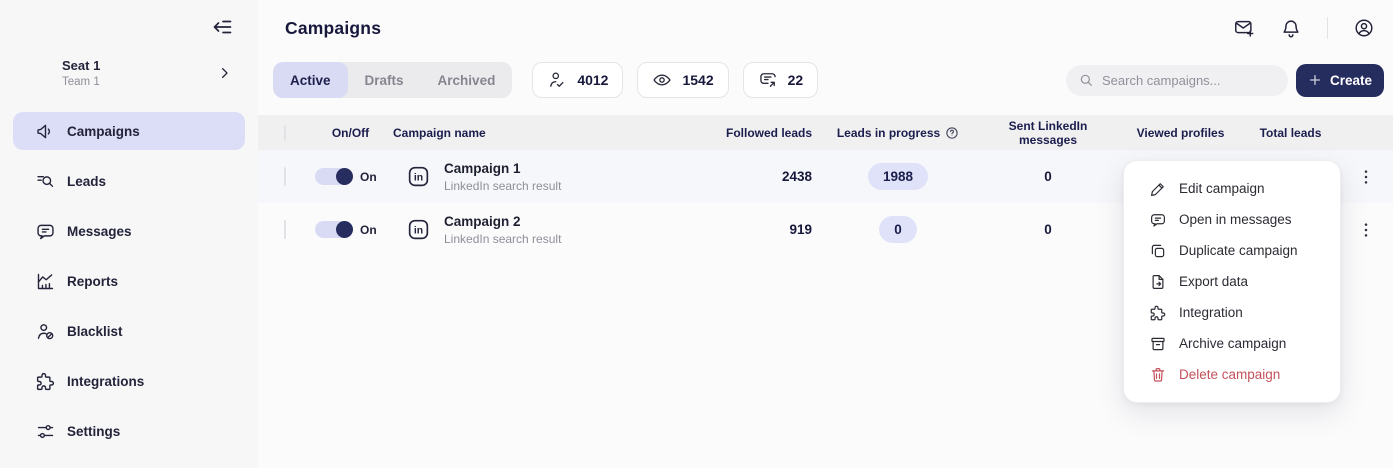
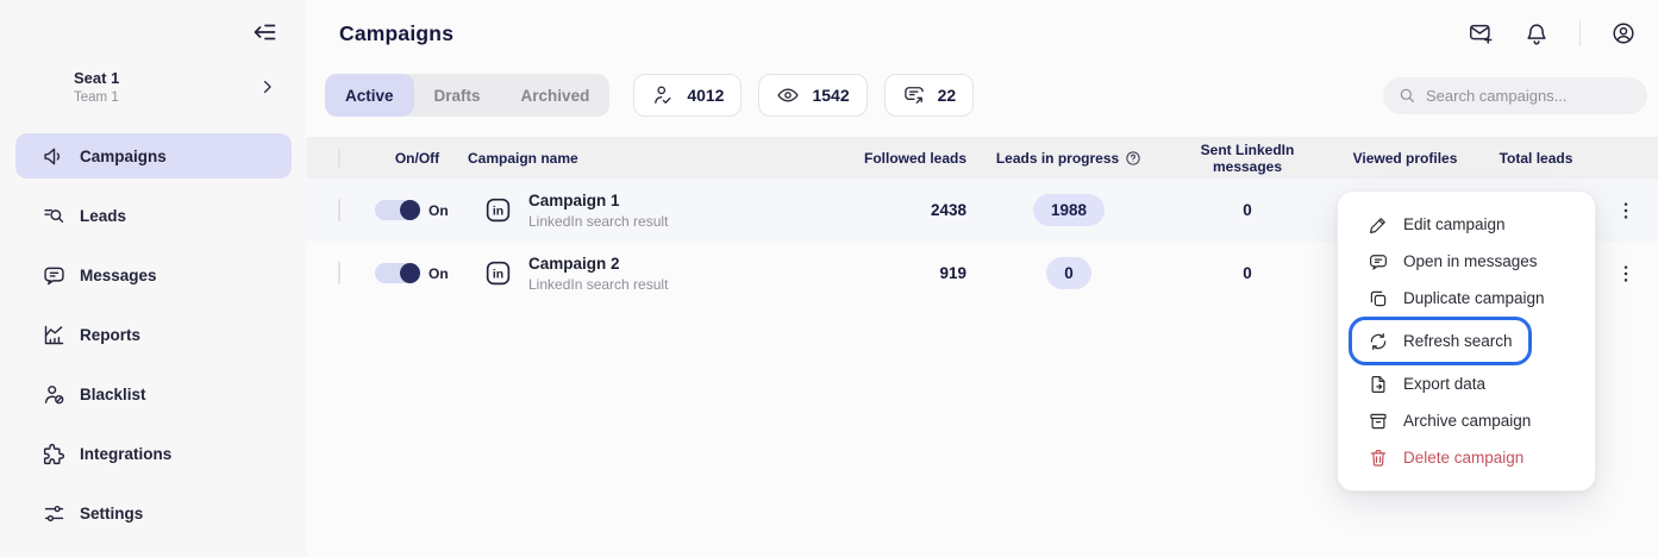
  Seat 1
  Team 1
  Campaigns
  Leads
  Messages
  Reports
  Blacklist
  Integrations
  Settings
  Campaigns
  Active
  Drafts
  Archived
  4012
  1542
  22
  Search campaigns...
- Create
  On/Off
  Campaign name
  Followed leads
  Leads in progress
  Sent LinkedIn messages
  Viewed profiles
  Total leads
  On
  in
  Campaign 1
  LinkedIn search result
  2438
  1988
  0
  On
  in
  Campaign 2
  LinkedIn search result
  919
  0
  0
  Edit campaign
  Open in messages
  Duplicate campaign
+ Refresh search
  Export data
- Integration
  Archive campaign
  Delete campaign
